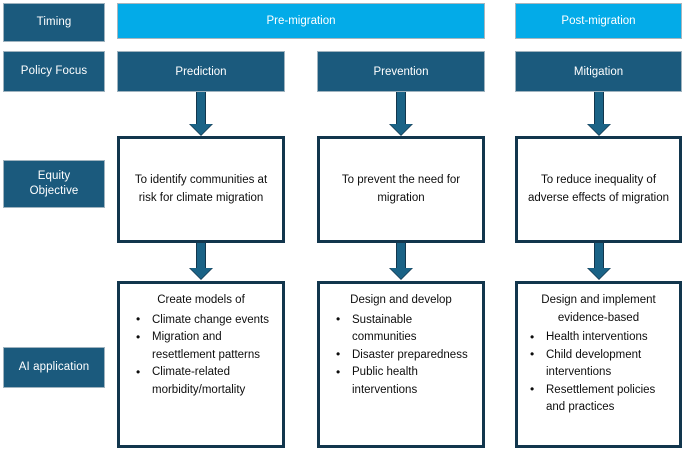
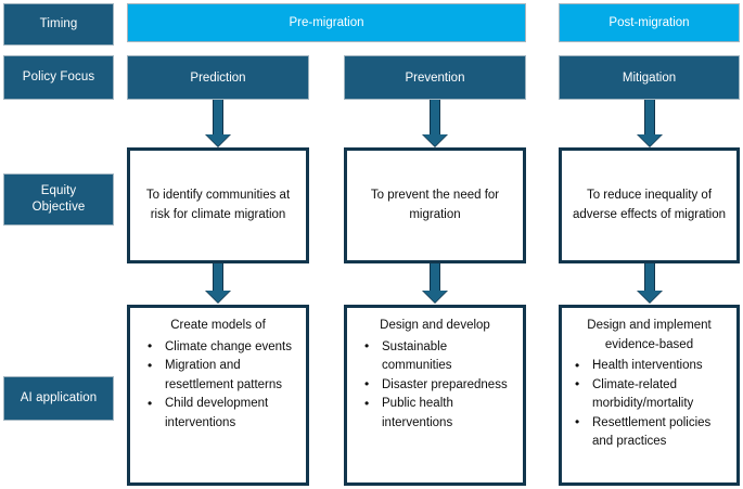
  Timing
  Pre-migration
  Post-migration
  Policy Focus
  Prediction
  Prevention
  Mitigation
  Equity
  Objective
  To identify communities at risk for climate migration
  To prevent the need for migration
  To reduce inequality of adverse effects of migration
  AI application
  Create models of
  Climate change events
  Migration and resettlement patterns
- Climate-related morbidity/mortality
+ Child development interventions
  Design and develop
  Sustainable communities
  Disaster preparedness
  Public health interventions
  Design and implement evidence-based
  Health interventions
- Child development interventions
+ Climate-related morbidity/mortality
  Resettlement policies and practices
